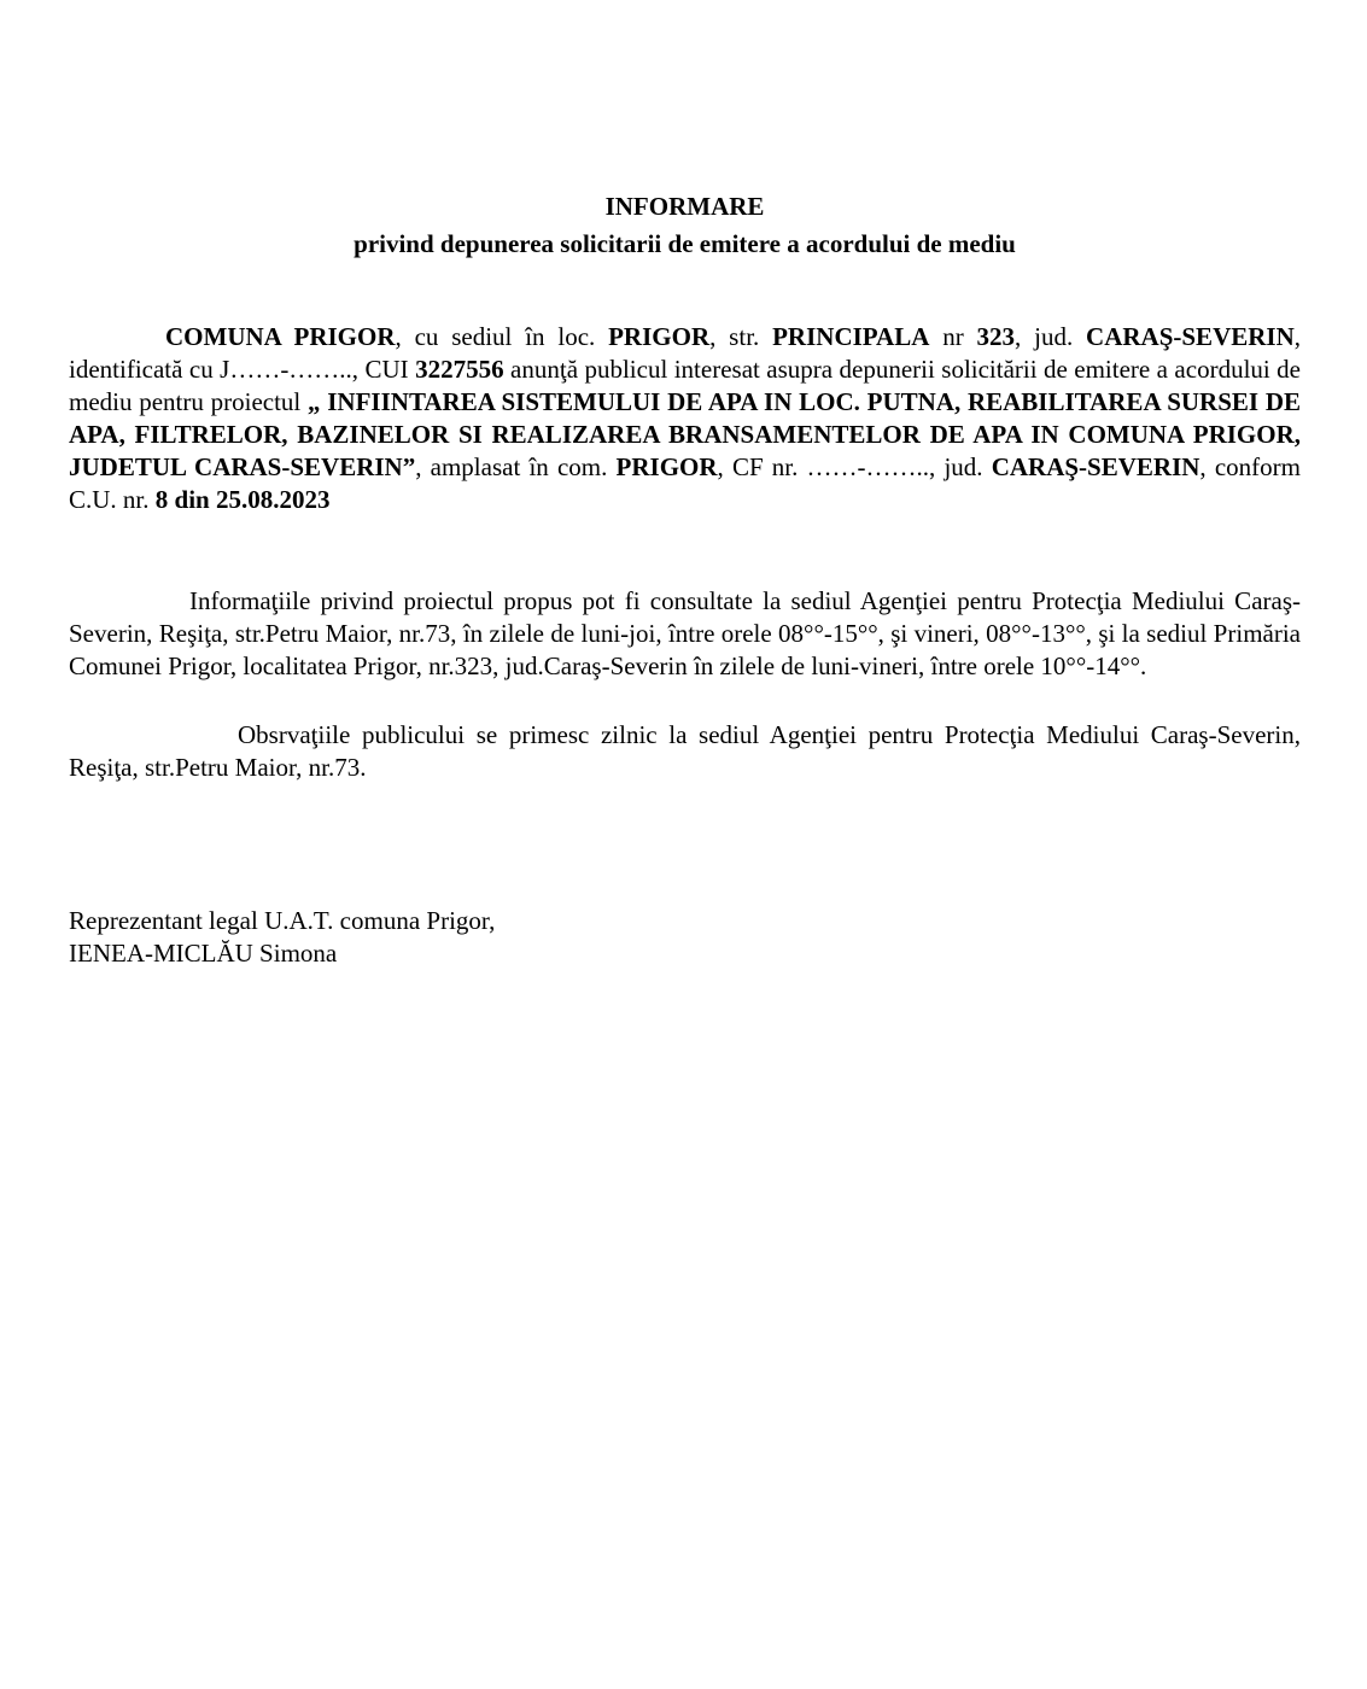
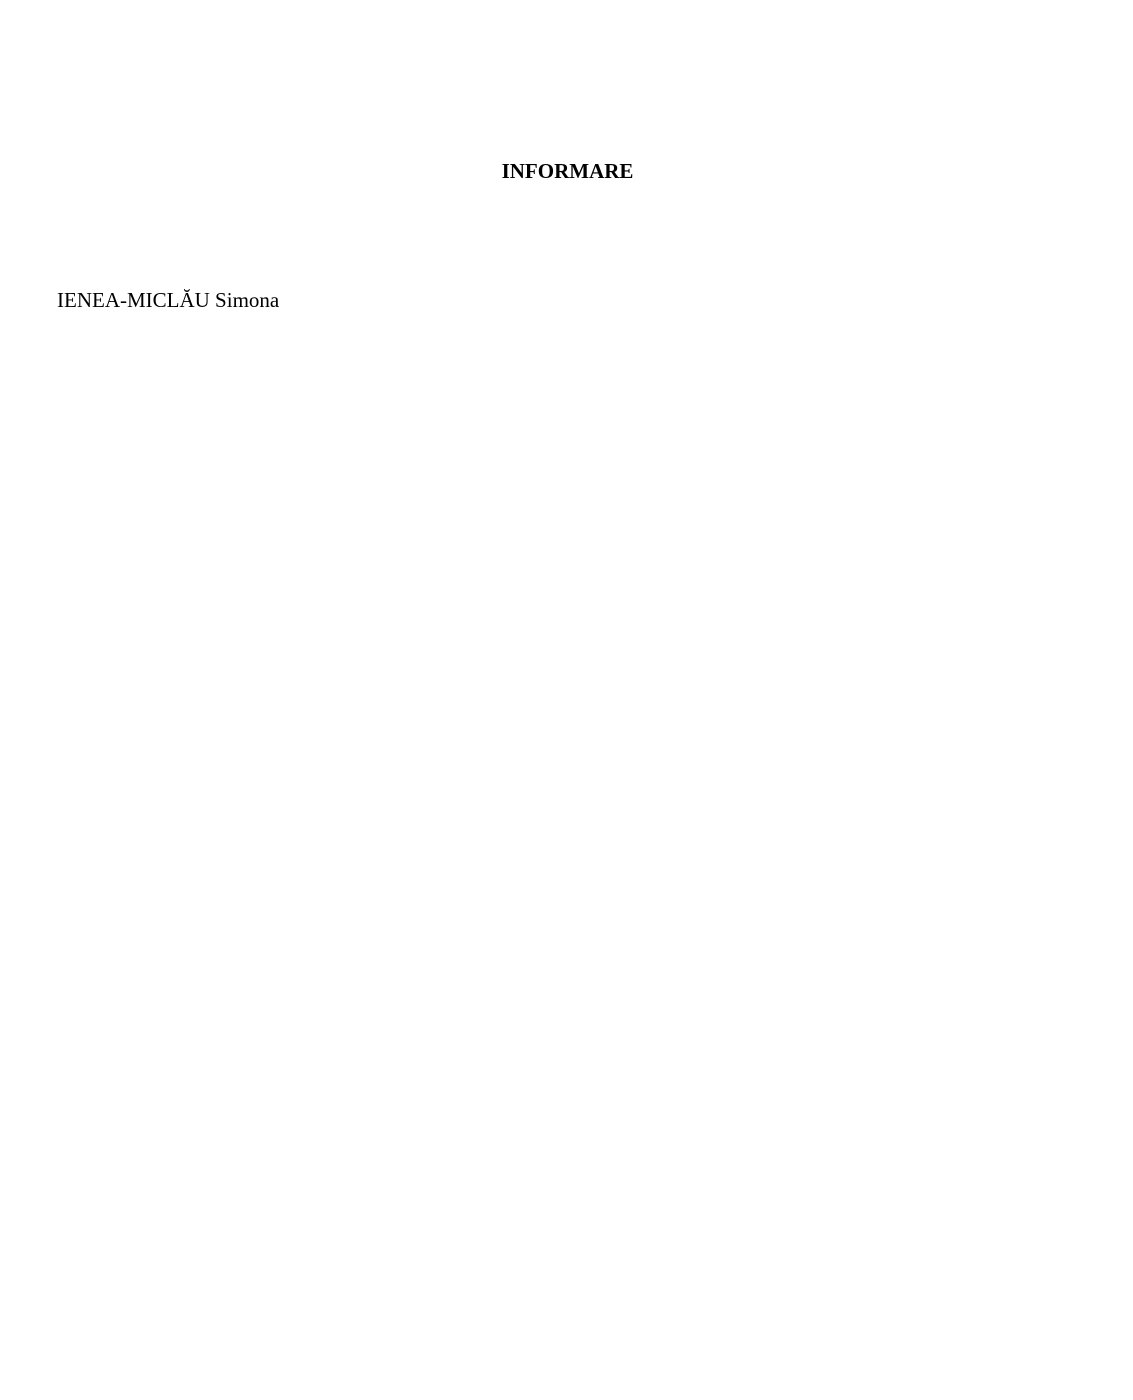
  INFORMARE
- privind depunerea solicitarii de emitere a acordului de mediu
- COMUNA PRIGOR, cu sediul în loc. PRIGOR, str. PRINCIPALA nr 323, jud. CARAŞ-SEVERIN, identificată cu J……-…….., CUI 3227556 anunţă publicul interesat asupra depunerii solicitării de emitere a acordului de mediu pentru proiectul „ INFIINTAREA SISTEMULUI DE APA IN LOC. PUTNA, REABILITAREA SURSEI DE APA, FILTRELOR, BAZINELOR SI REALIZAREA BRANSAMENTELOR DE APA IN COMUNA PRIGOR, JUDETUL CARAS-SEVERIN”, amplasat în com. PRIGOR, CF nr. ……-…….., jud. CARAŞ-SEVERIN, conform C.U. nr. 8 din 25.08.2023
- Informaţiile privind proiectul propus pot fi consultate la sediul Agenţiei pentru Protecţia Mediului Caraş-Severin, Reşiţa, str.Petru Maior, nr.73, în zilele de luni-joi, între orele 08°°-15°°, şi vineri, 08°°-13°°, şi la sediul Primăria Comunei Prigor, localitatea Prigor, nr.323, jud.Caraş-Severin în zilele de luni-vineri, între orele 10°°-14°°.
- Obsrvaţiile publicului se primesc zilnic la sediul Agenţiei pentru Protecţia Mediului Caraş-Severin, Reşiţa, str.Petru Maior, nr.73.
- Reprezentant legal U.A.T. comuna Prigor,
  IENEA-MICLĂU Simona
